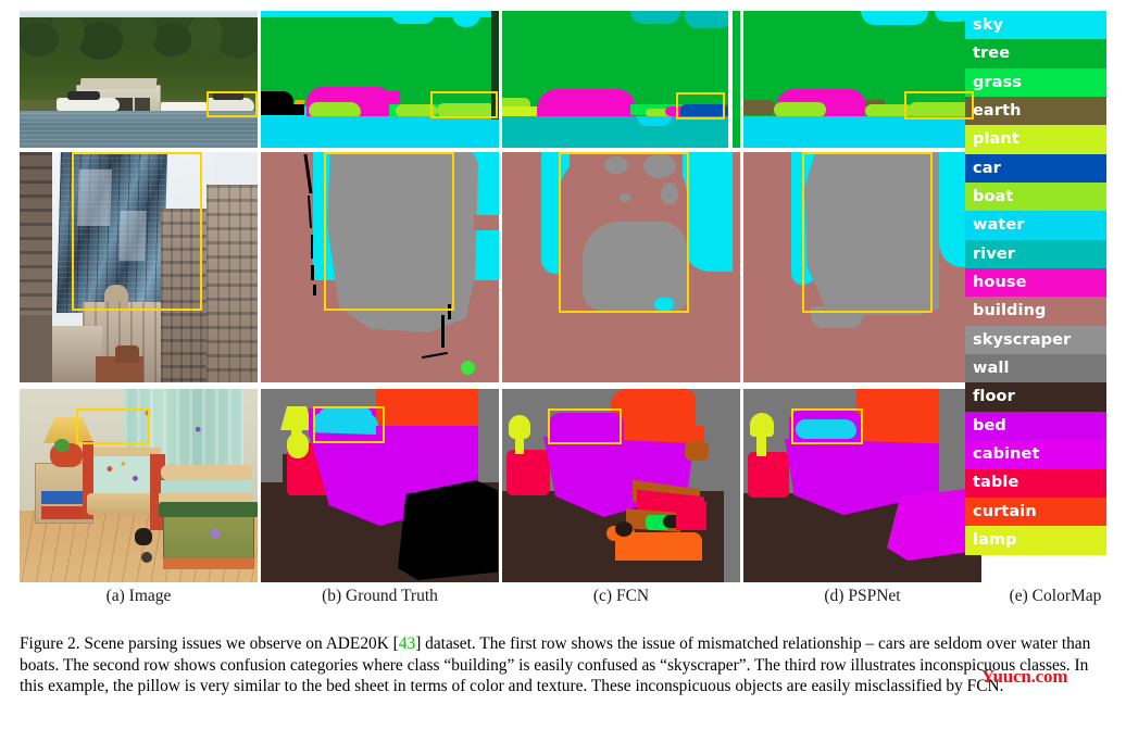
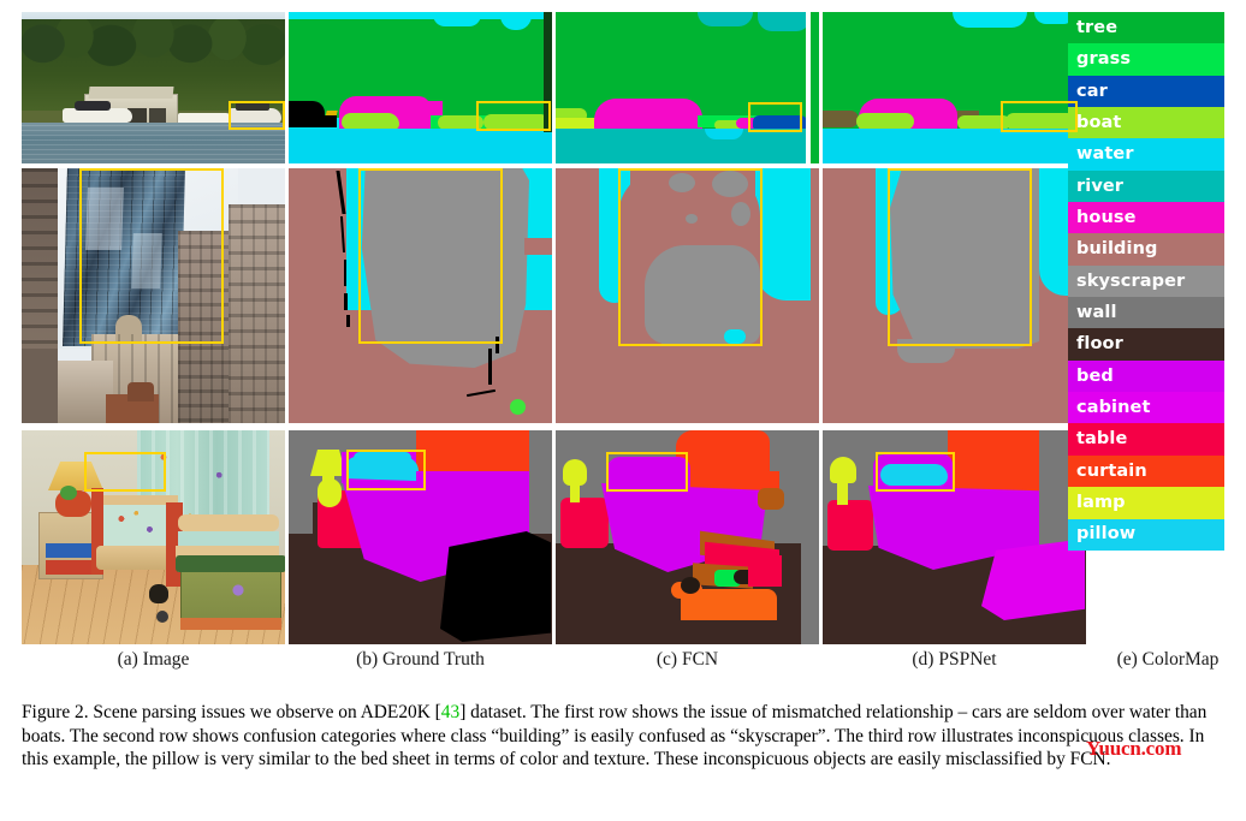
- sky
  tree
  grass
- earth
- plant
  car
  boat
  water
  river
  house
  building
  skyscraper
  wall
  floor
  bed
  cabinet
  table
  curtain
  lamp
+ pillow
  (a) Image
  (b) Ground Truth
  (c) FCN
  (d) PSPNet
  (e) ColorMap
  Figure 2. Scene parsing issues we observe on ADE20K [43] dataset. The first row shows the issue of mismatched relationship – cars are seldom over water than boats. The second row shows confusion categories where class “building” is easily confused as “skyscraper”. The third row illustrates inconspicuous classes. In this example, the pillow is very similar to the bed sheet in terms of color and texture. These inconspicuous objects are easily misclassified by FCN.
  Yuucn.com
